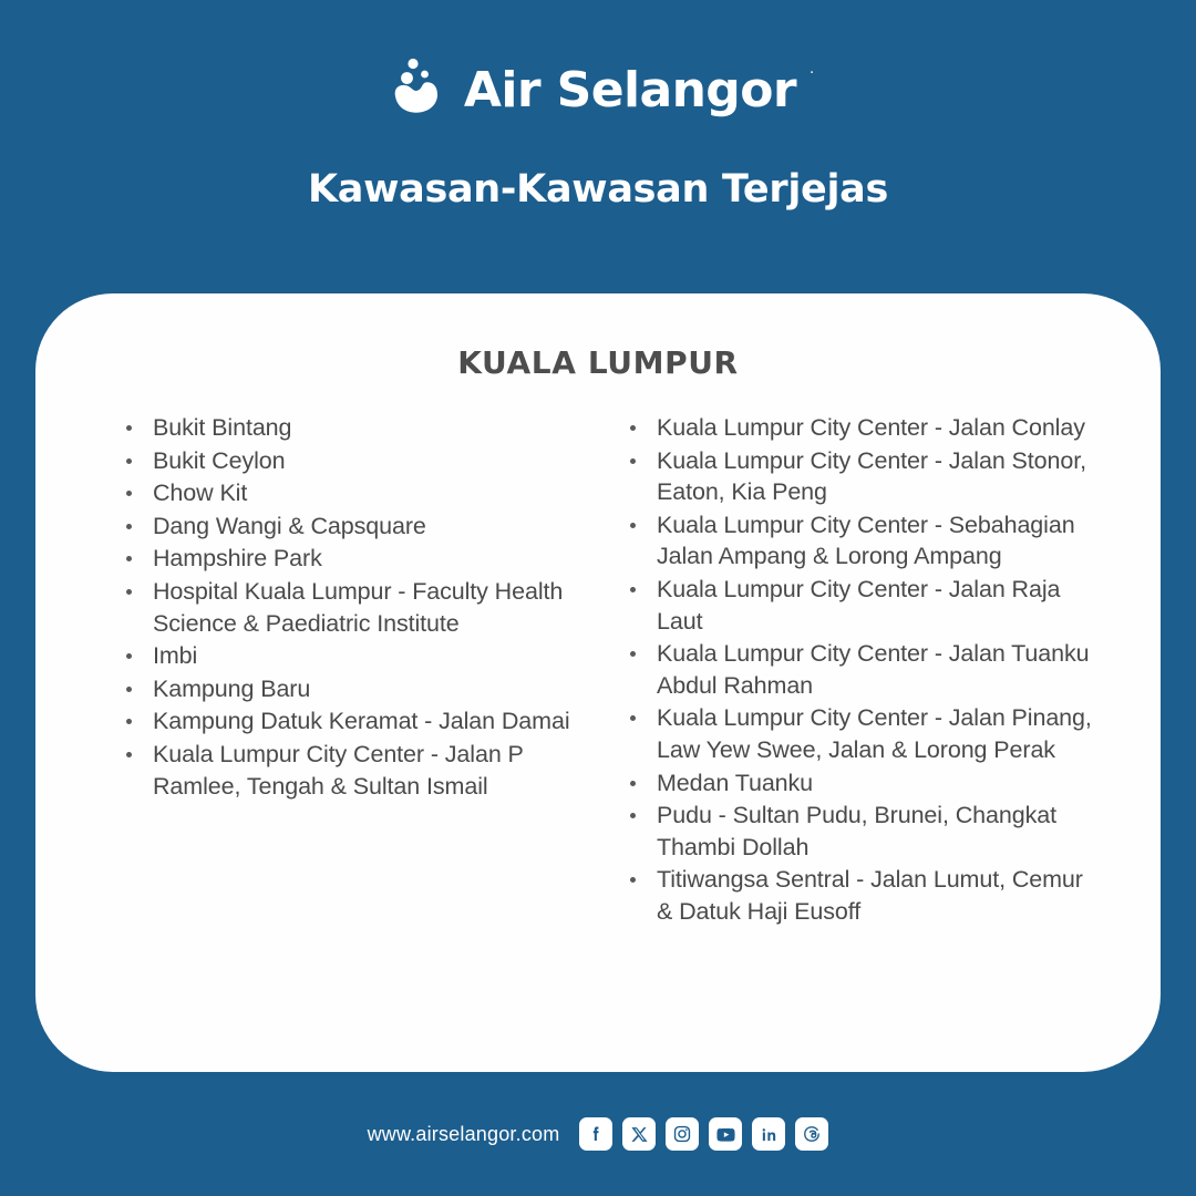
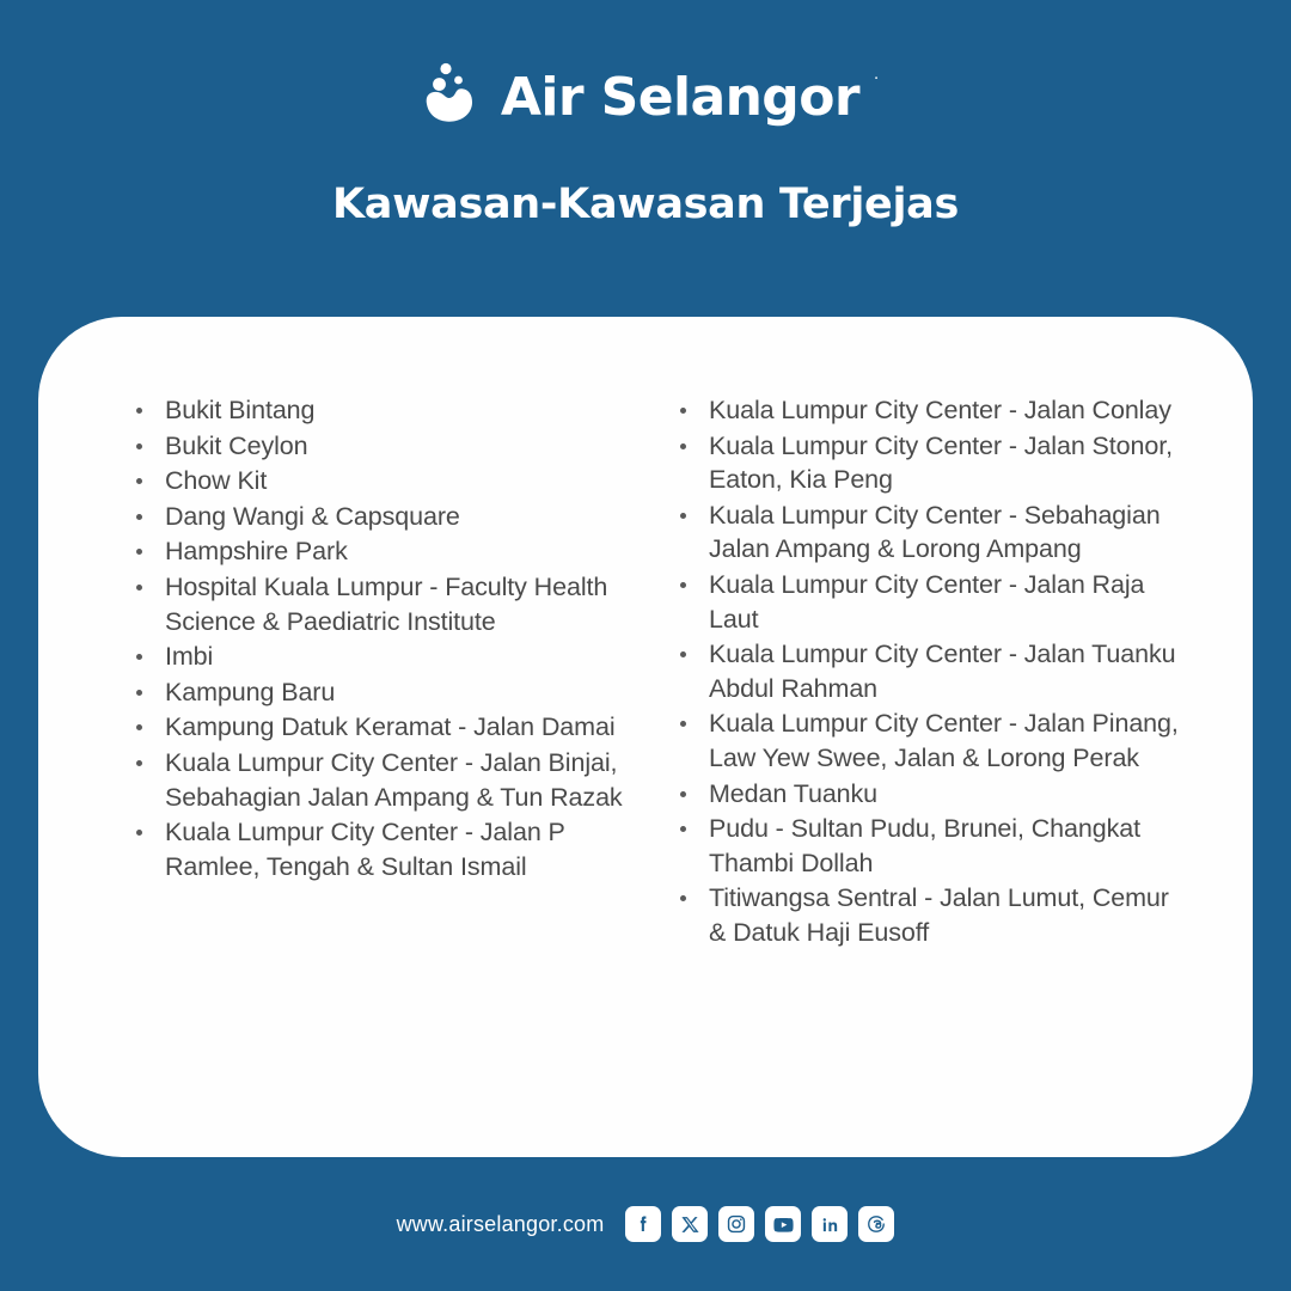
  Air Selangor
  ·
  Kawasan-Kawasan Terjejas
- KUALA LUMPUR
  Bukit Bintang
  Bukit Ceylon
  Chow Kit
  Dang Wangi & Capsquare
  Hampshire Park
  Hospital Kuala Lumpur - Faculty Health Science & Paediatric Institute
  Imbi
  Kampung Baru
  Kampung Datuk Keramat - Jalan Damai
+ Kuala Lumpur City Center - Jalan Binjai, Sebahagian Jalan Ampang & Tun Razak
  Kuala Lumpur City Center - Jalan P Ramlee, Tengah & Sultan Ismail
  Kuala Lumpur City Center - Jalan Conlay
  Kuala Lumpur City Center - Jalan Stonor, Eaton, Kia Peng
  Kuala Lumpur City Center - Sebahagian Jalan Ampang & Lorong Ampang
  Kuala Lumpur City Center - Jalan Raja Laut
  Kuala Lumpur City Center - Jalan Tuanku Abdul Rahman
  Kuala Lumpur City Center - Jalan Pinang, Law Yew Swee, Jalan & Lorong Perak
  Medan Tuanku
  Pudu - Sultan Pudu, Brunei, Changkat Thambi Dollah
  Titiwangsa Sentral - Jalan Lumut, Cemur & Datuk Haji Eusoff
  www.airselangor.com
